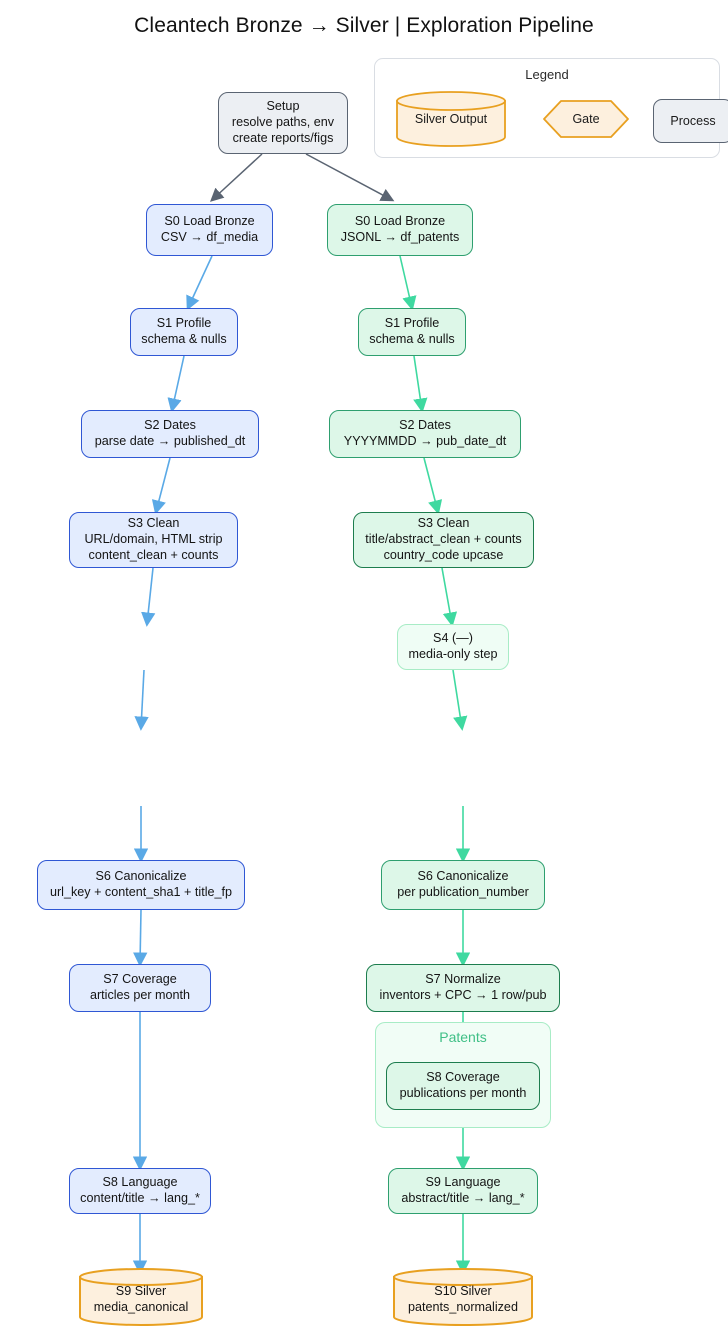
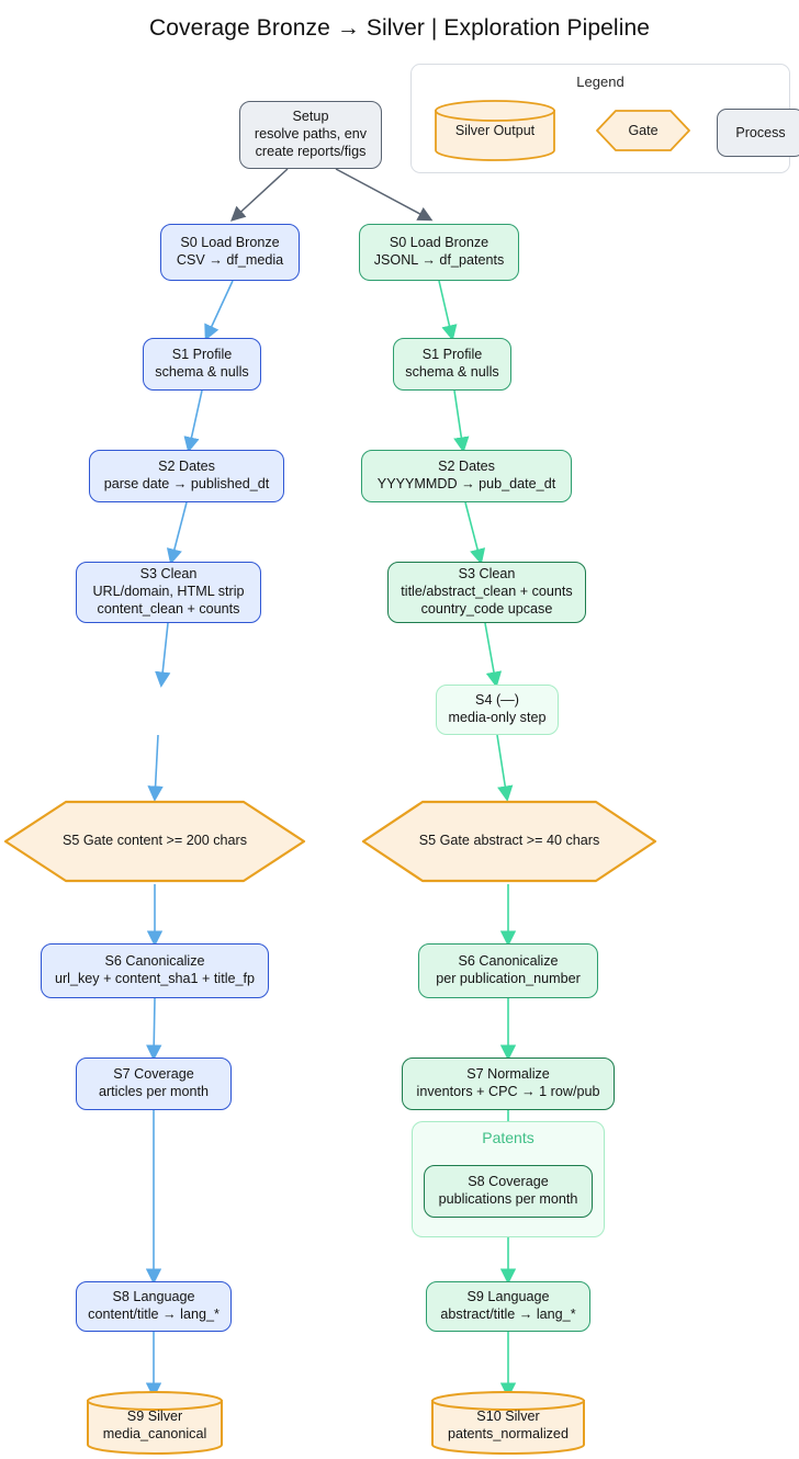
- Cleantech Bronze → Silver | Exploration Pipeline
+ Coverage Bronze → Silver | Exploration Pipeline
  Legend
  Silver Output
  Gate
  Process
  Setup
  resolve paths, env
  create reports/figs
  S0 Load Bronze
  CSV → df_media
  S1 Profile
  schema & nulls
  S2 Dates
  parse date → published_dt
  S3 Clean
  URL/domain, HTML strip
  content_clean + counts
+ S5 Gate content >= 200 chars
  S6 Canonicalize
  url_key + content_sha1 + title_fp
  S7 Coverage
  articles per month
  S8 Language
  content/title → lang_*
  S9 Silver
  media_canonical
  S0 Load Bronze
  JSONL → df_patents
  S1 Profile
  schema & nulls
  S2 Dates
  YYYYMMDD → pub_date_dt
  S3 Clean
  title/abstract_clean + counts
  country_code upcase
  S4 (—)
  media-only step
+ S5 Gate abstract >= 40 chars
  S6 Canonicalize
  per publication_number
  S7 Normalize
  inventors + CPC → 1 row/pub
  Patents
  S8 Coverage
  publications per month
  S9 Language
  abstract/title → lang_*
  S10 Silver
  patents_normalized
